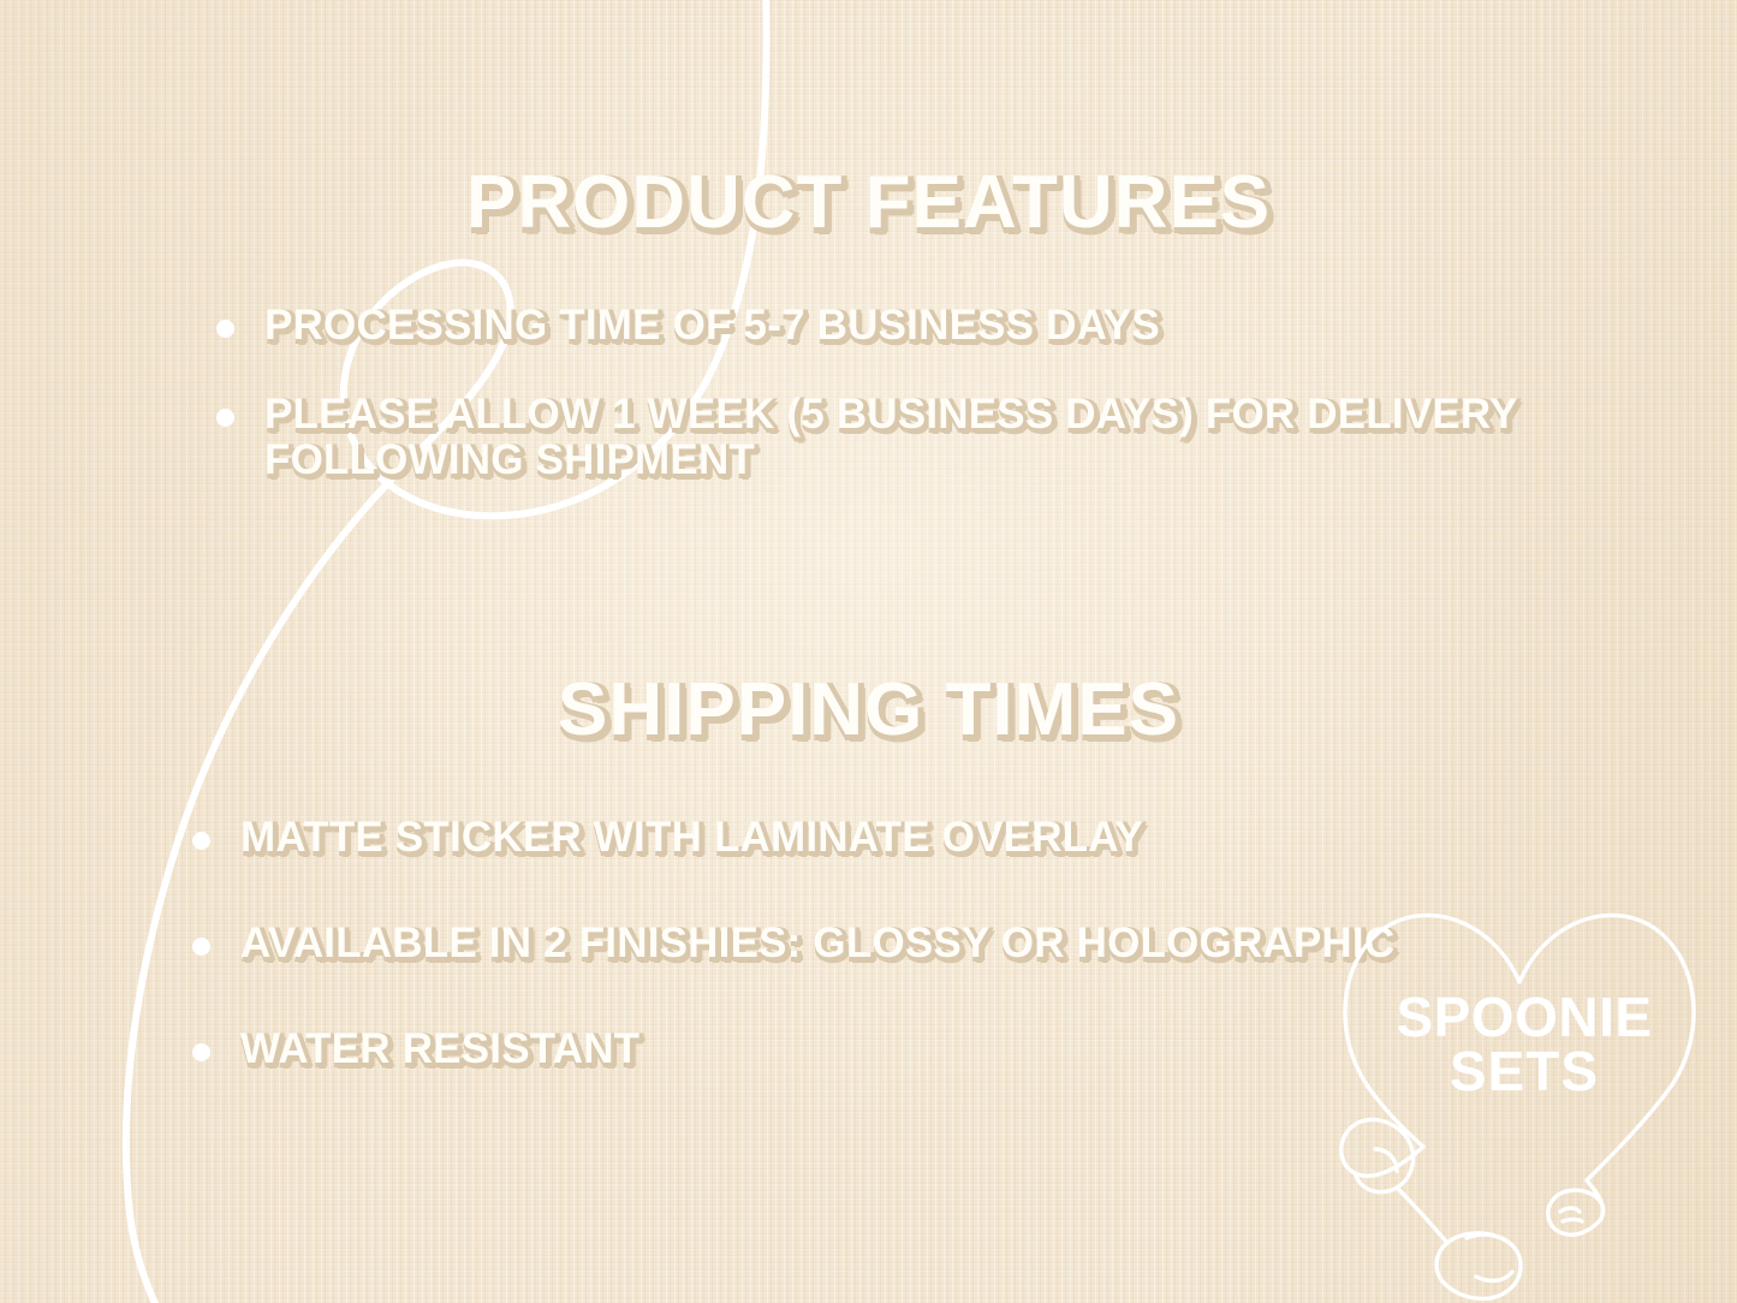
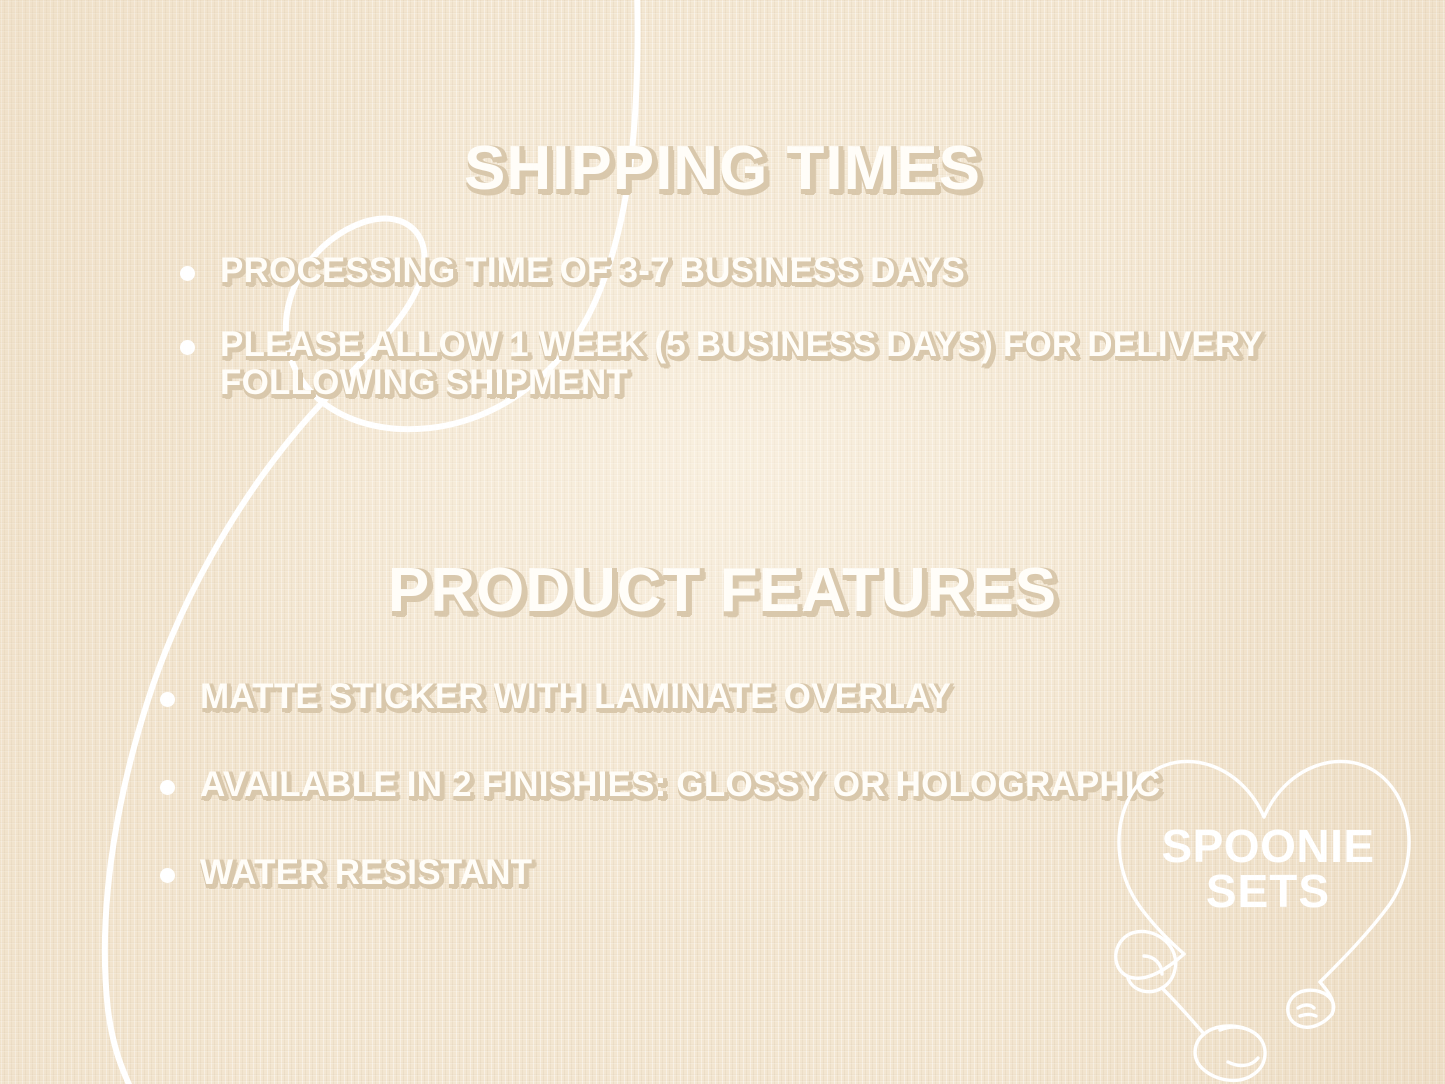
- PRODUCT FEATURES
+ SHIPPING TIMES
- PROCESSING TIME OF 5-7 BUSINESS DAYS
+ PROCESSING TIME OF 3-7 BUSINESS DAYS
  PLEASE ALLOW 1 WEEK (5 BUSINESS DAYS) FOR DELIVERY FOLLOWING SHIPMENT
- SHIPPING TIMES
+ PRODUCT FEATURES
  MATTE STICKER WITH LAMINATE OVERLAY
  AVAILABLE IN 2 FINISHIES: GLOSSY OR HOLOGRAPHIC
  WATER RESISTANT
  SPOONIE
  SETS
